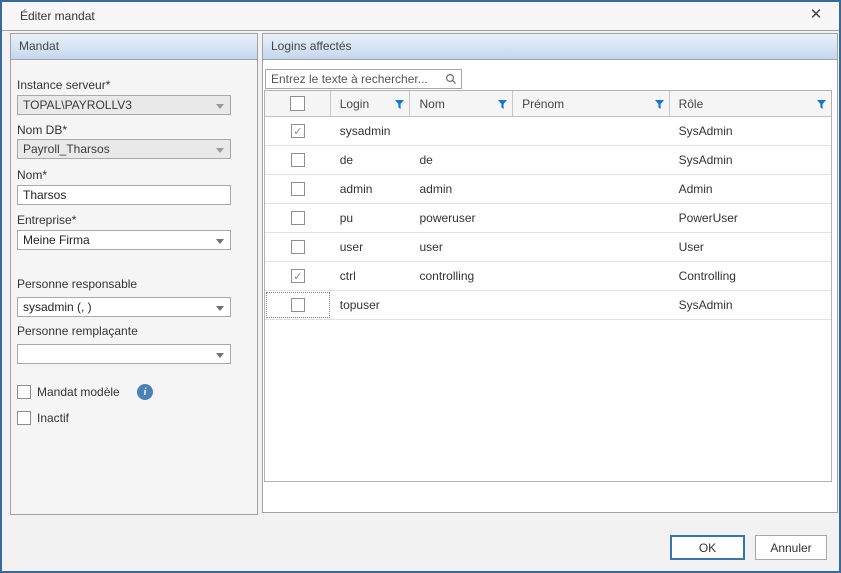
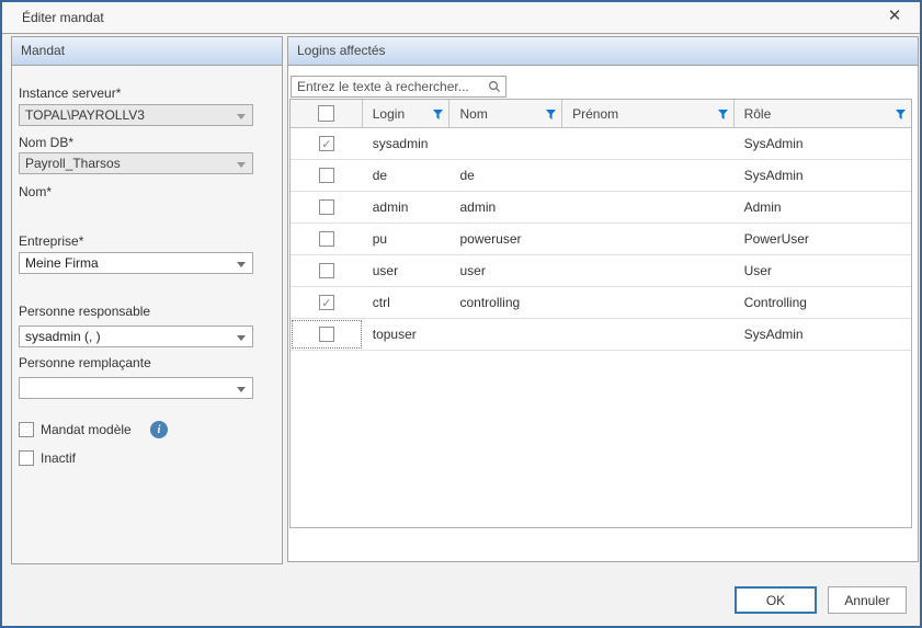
  Éditer mandat
  ✕
  Mandat
  Instance serveur*
  TOPAL\PAYROLLV3
  Nom DB*
  Payroll_Tharsos
  Nom*
- Tharsos
  Entreprise*
  Meine Firma
  Personne responsable
  sysadmin (, )
  Personne remplaçante
  Mandat modèle
  i
  Inactif
  Logins affectés
  Entrez le texte à rechercher...
  Login
  Nom
  Prénom
  Rôle
  sysadmin
  SysAdmin
  de
  de
  SysAdmin
  admin
  admin
  Admin
  pu
  poweruser
  PowerUser
  user
  user
  User
  ctrl
  controlling
  Controlling
  topuser
  SysAdmin
  OK
  Annuler
